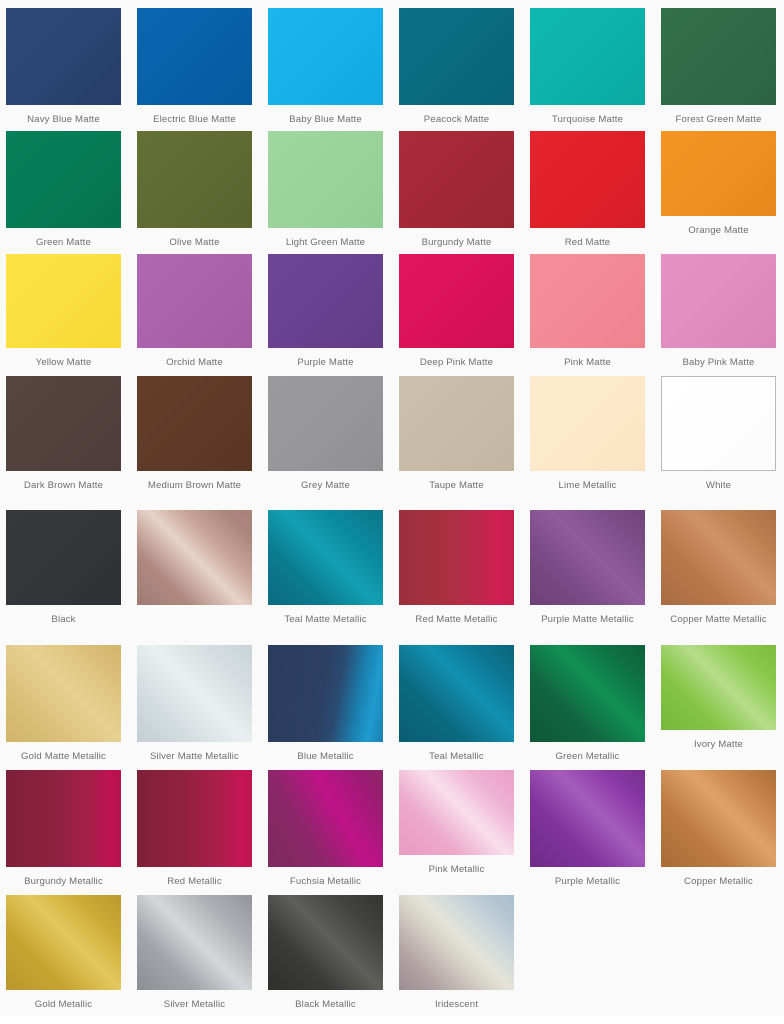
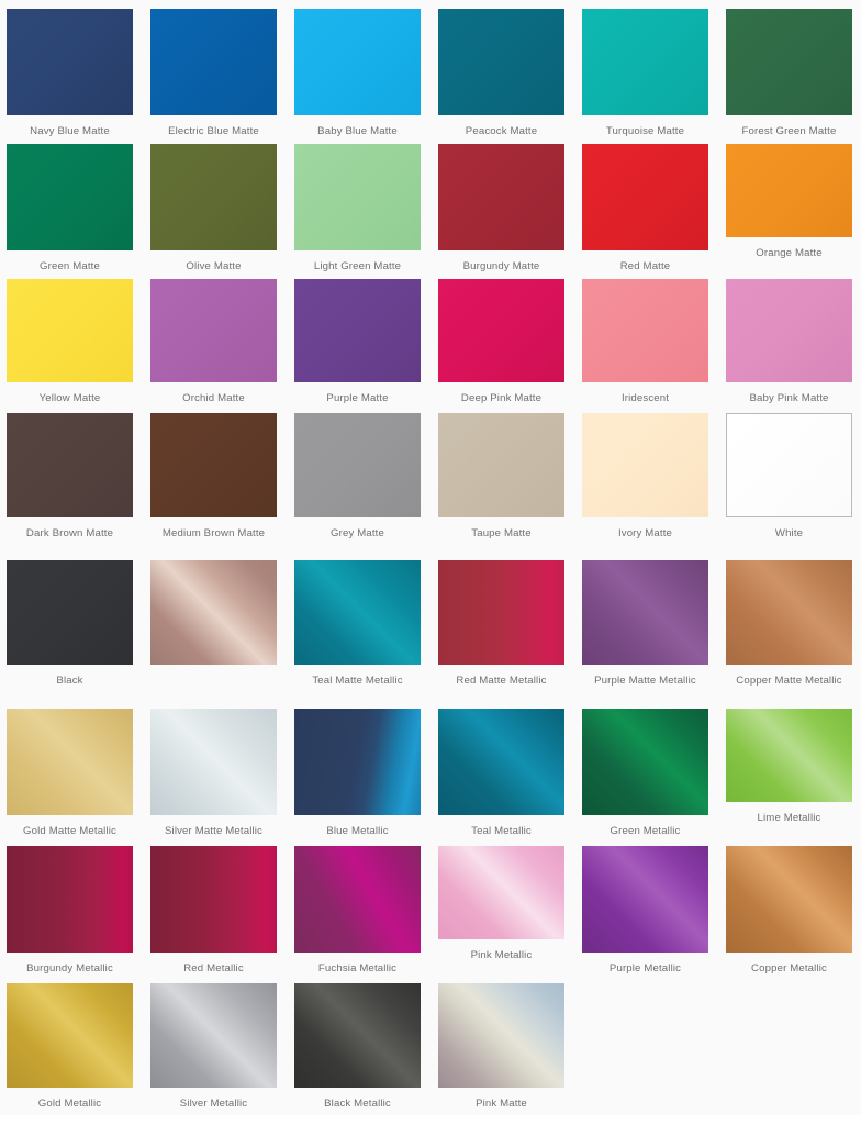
  Navy Blue Matte
  Electric Blue Matte
  Baby Blue Matte
  Peacock Matte
  Turquoise Matte
  Forest Green Matte
  Green Matte
  Olive Matte
  Light Green Matte
  Burgundy Matte
  Red Matte
  Orange Matte
  Yellow Matte
  Orchid Matte
  Purple Matte
  Deep Pink Matte
- Pink Matte
+ Iridescent
  Baby Pink Matte
  Dark Brown Matte
  Medium Brown Matte
  Grey Matte
  Taupe Matte
- Lime Metallic
+ Ivory Matte
  White
  Black
  Teal Matte Metallic
  Red Matte Metallic
  Purple Matte Metallic
  Copper Matte Metallic
  Gold Matte Metallic
  Silver Matte Metallic
  Blue Metallic
  Teal Metallic
  Green Metallic
- Ivory Matte
+ Lime Metallic
  Burgundy Metallic
  Red Metallic
  Fuchsia Metallic
  Pink Metallic
  Purple Metallic
  Copper Metallic
  Gold Metallic
  Silver Metallic
  Black Metallic
- Iridescent
+ Pink Matte
